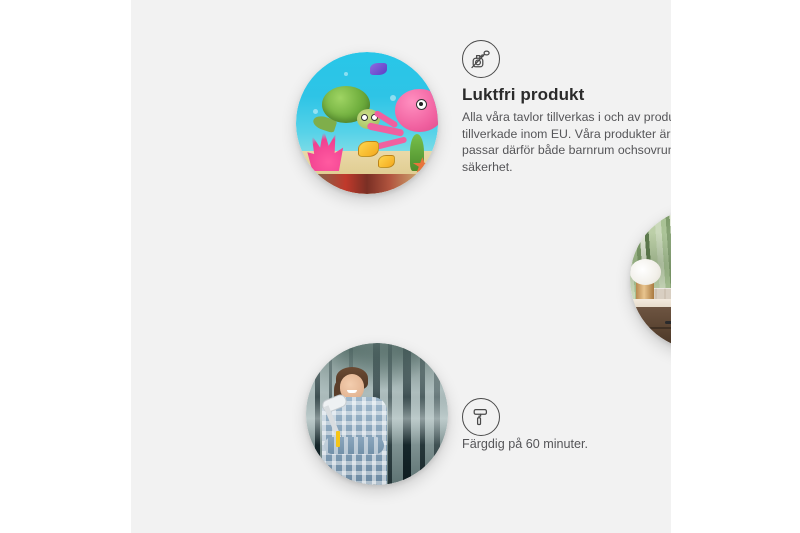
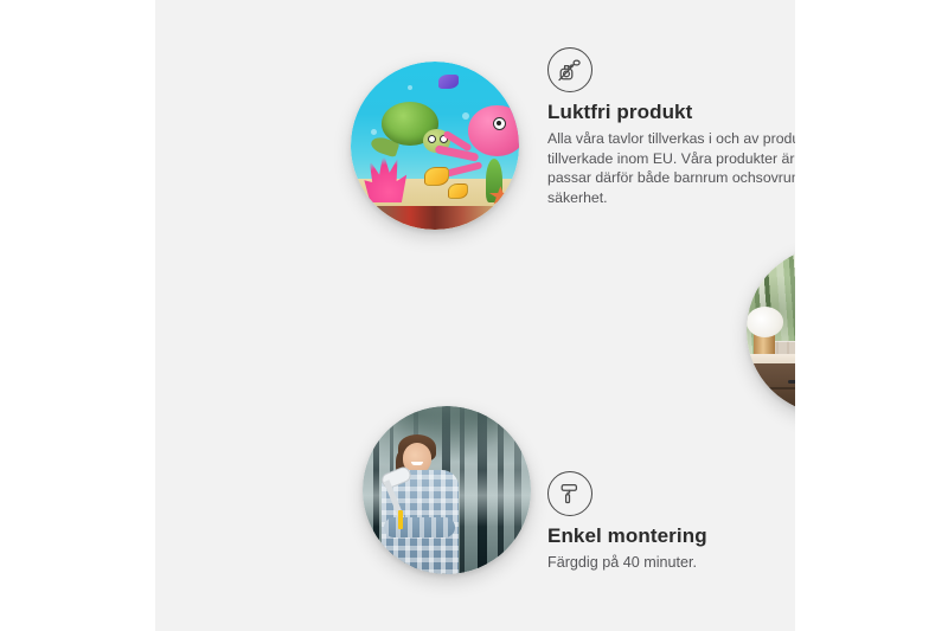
  Luktfri produkt
  Alla våra tavlor tillverkas i och av prod tillverkade inom EU. Våra produkter är passar därför både barnrum ochsovru säkerhet.
+ Enkel montering
- Färgdig på 60 minuter.
+ Färgdig på 40 minuter.
